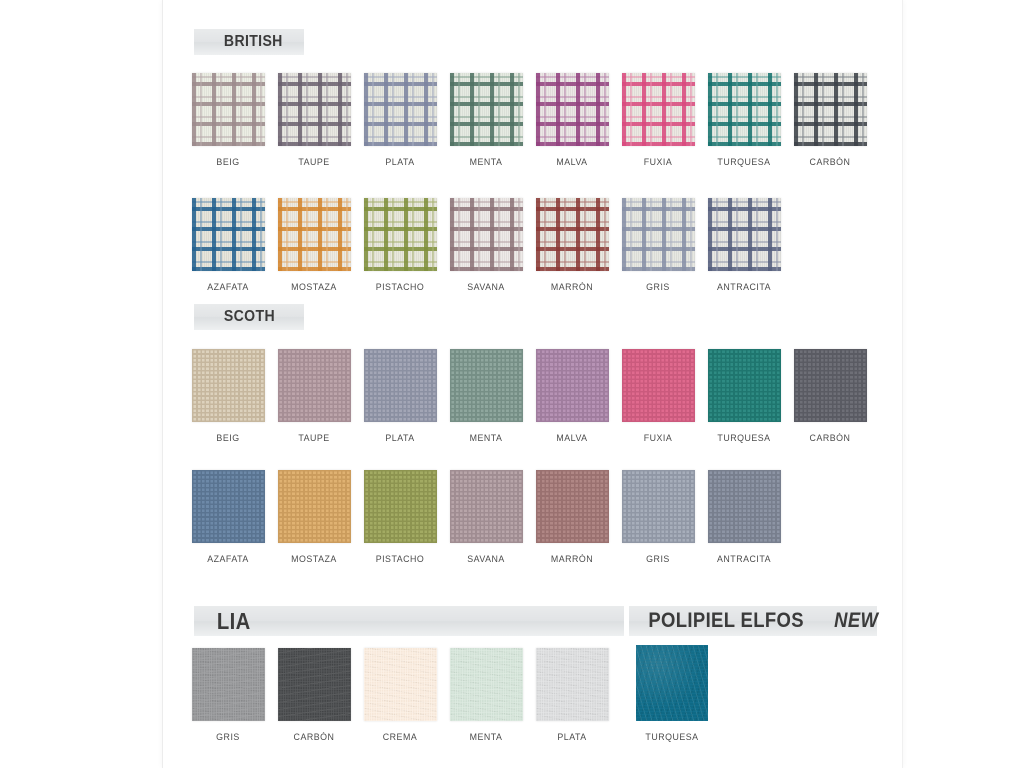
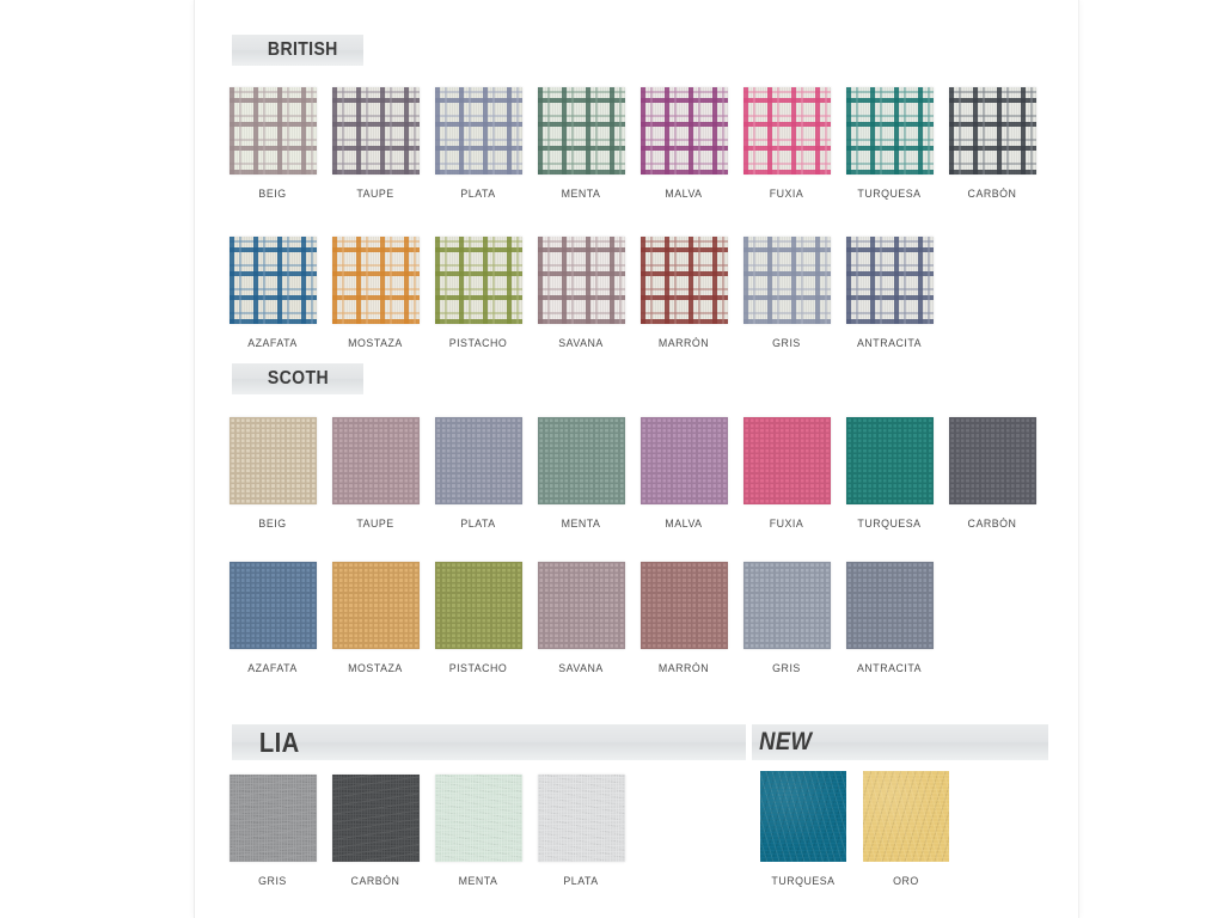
  BRITISH
  BEIG
  TAUPE
  PLATA
  MENTA
  MALVA
  FUXIA
  TURQUESA
  CARBÓN
  AZAFATA
  MOSTAZA
  PISTACHO
  SAVANA
  MARRÓN
  GRIS
  ANTRACITA
  SCOTH
  BEIG
  TAUPE
  PLATA
  MENTA
  MALVA
  FUXIA
  TURQUESA
  CARBÓN
  AZAFATA
  MOSTAZA
  PISTACHO
  SAVANA
  MARRÓN
  GRIS
  ANTRACITA
  LIA
  GRIS
  CARBÓN
- CREMA
  MENTA
  PLATA
- POLIPIEL ELFOS
  NEW
  TURQUESA
+ ORO
